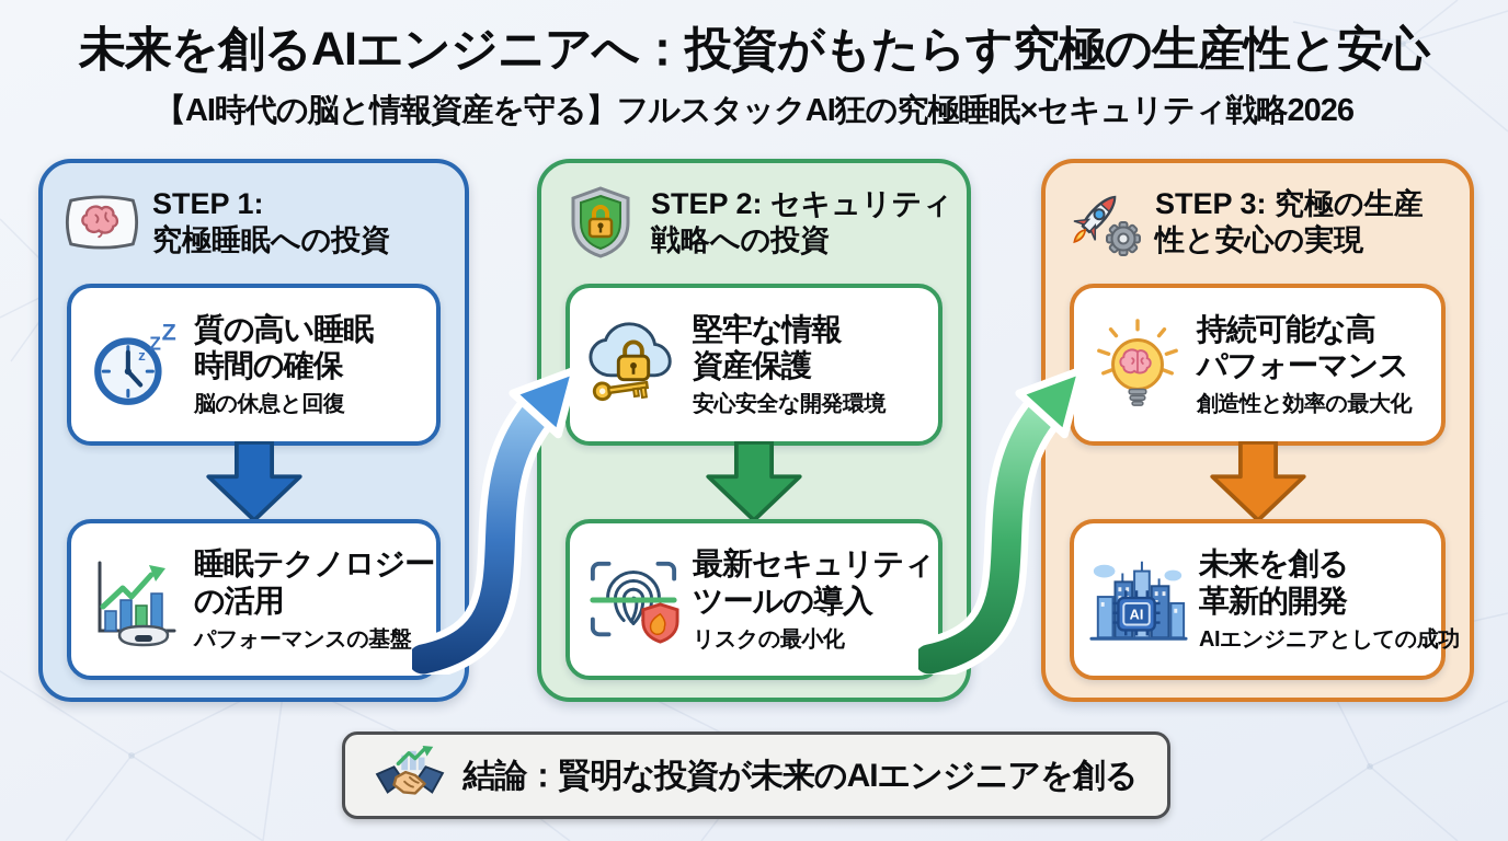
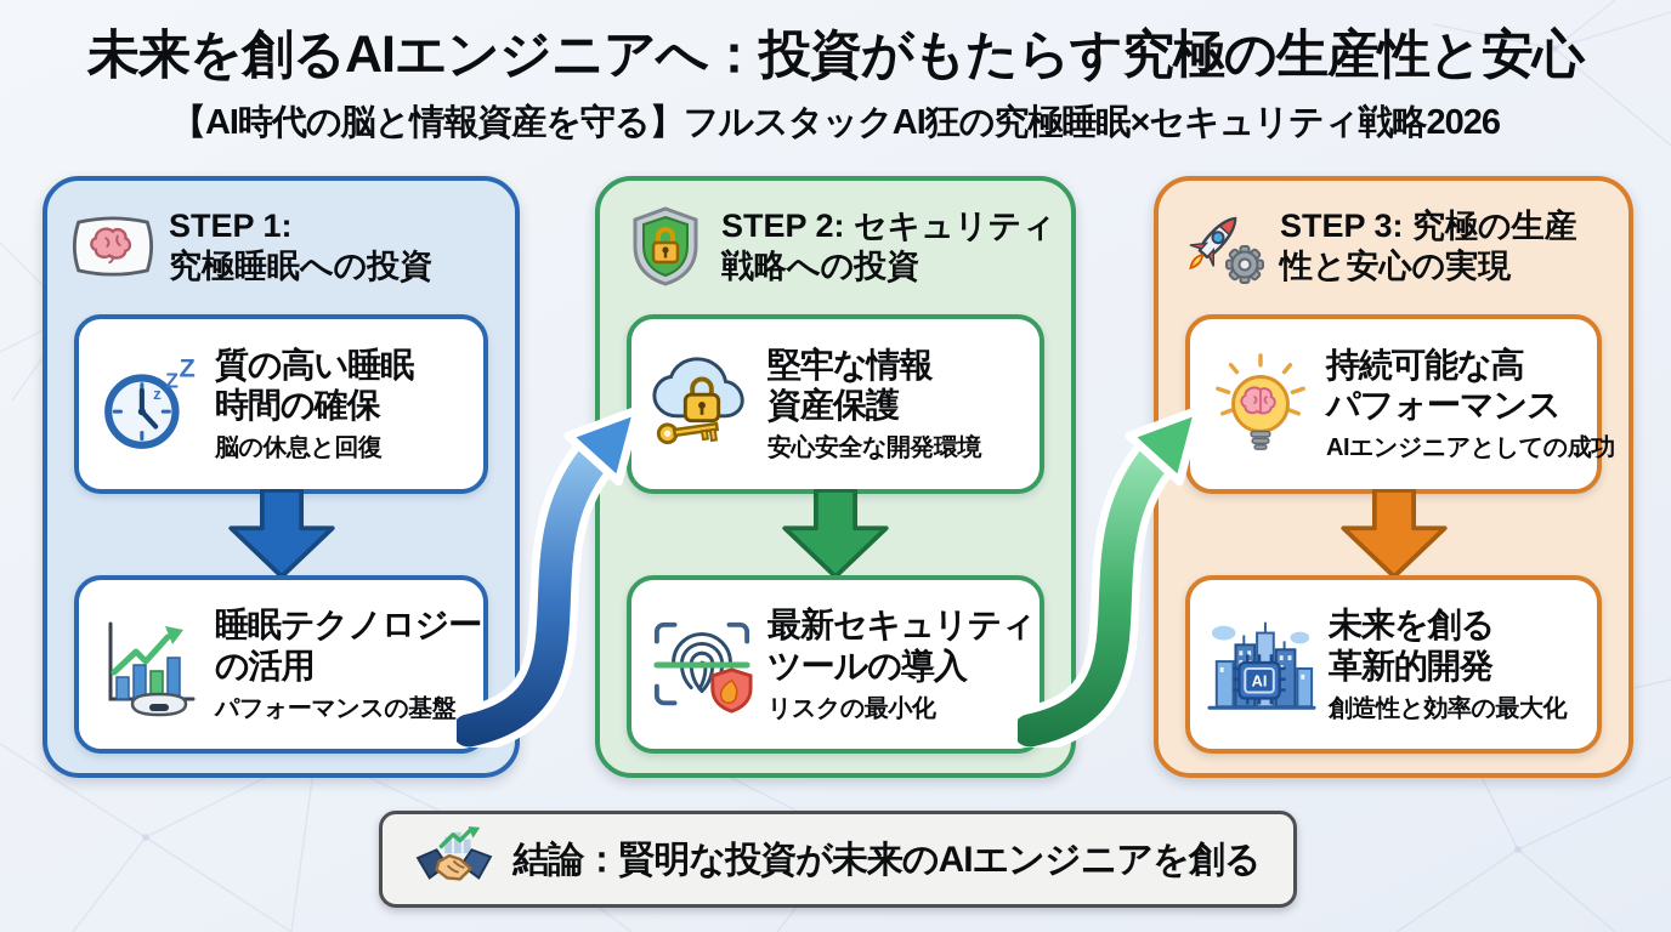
  未来を創るAIエンジニアへ：投資がもたらす究極の生産性と安心
  【AI時代の脳と情報資産を守る】フルスタックAI狂の究極睡眠×セキュリティ戦略2026
  STEP 1:
  究極睡眠への投資
  z
  Z
  Z
  質の高い睡眠
  時間の確保
  脳の休息と回復
  睡眠テクノロジー
  の活用
  パフォーマンスの基盤
  STEP 2: セキュリティ
  戦略への投資
  堅牢な情報
  資産保護
  安心安全な開発環境
  最新セキュリティ
  ツールの導入
  リスクの最小化
  STEP 3: 究極の生産
  性と安心の実現
  持続可能な高
  パフォーマンス
- 創造性と効率の最大化
+ AIエンジニアとしての成功
  AI
  未来を創る
  革新的開発
- AIエンジニアとしての成功
+ 創造性と効率の最大化
  結論：賢明な投資が未来のAIエンジニアを創る
